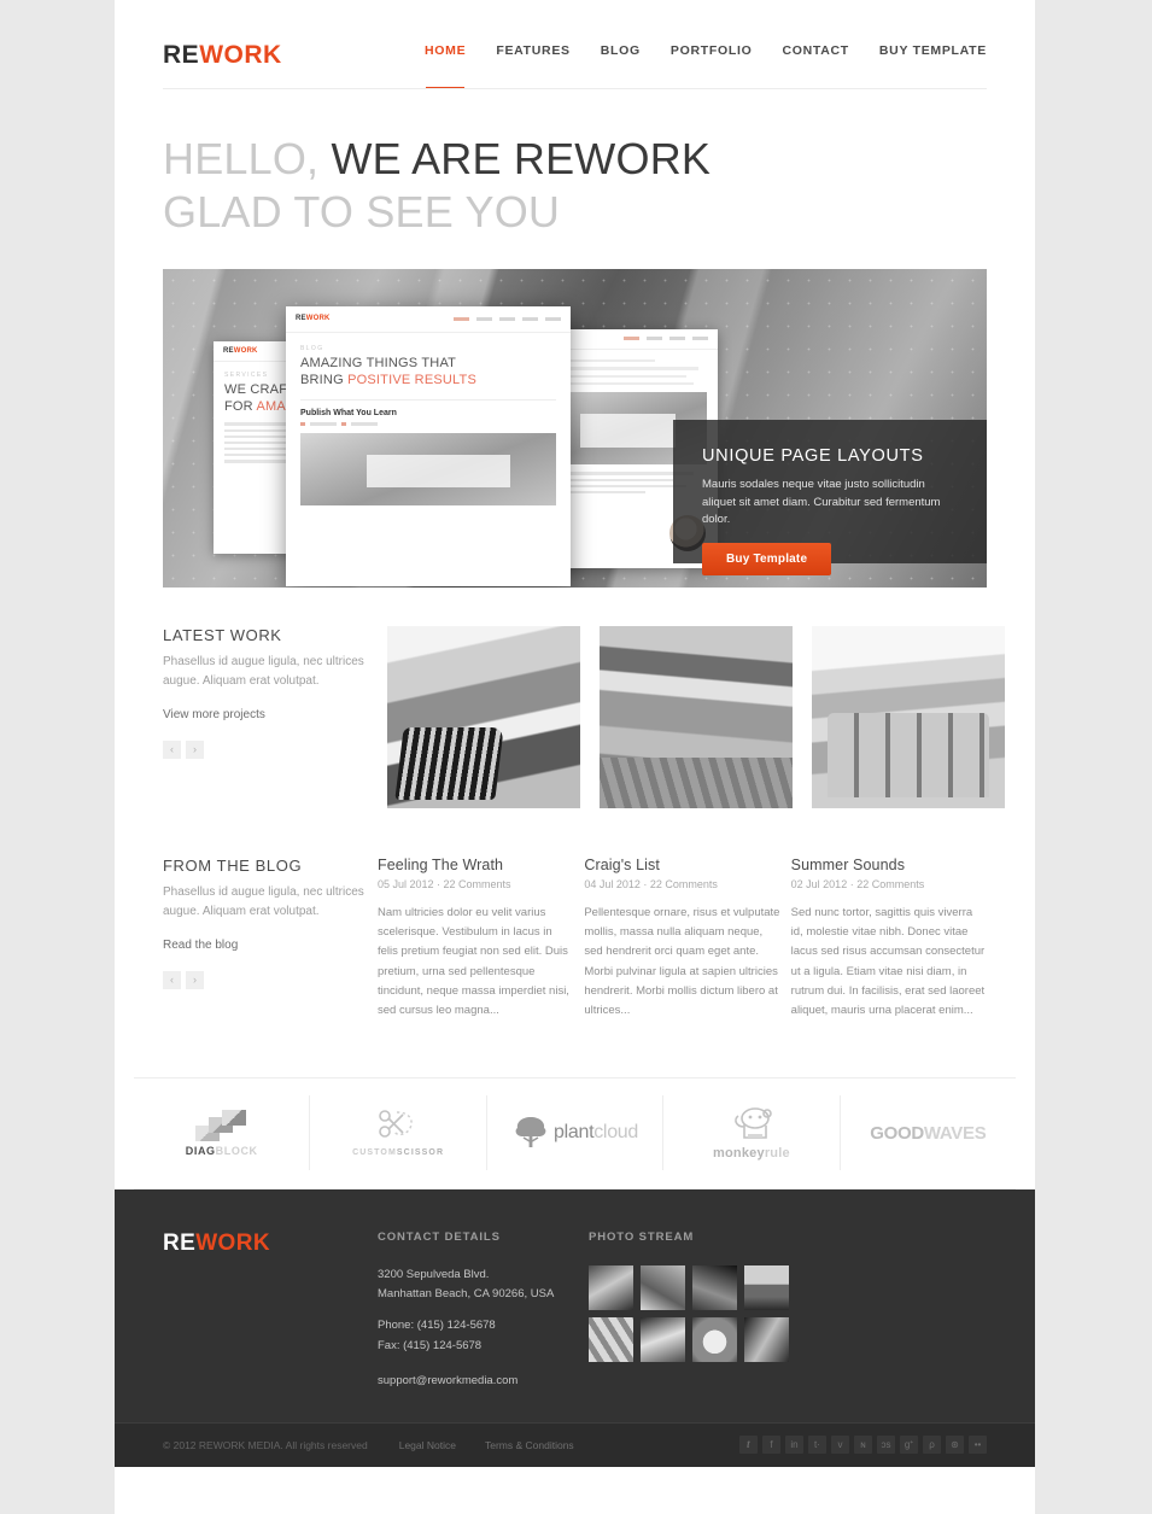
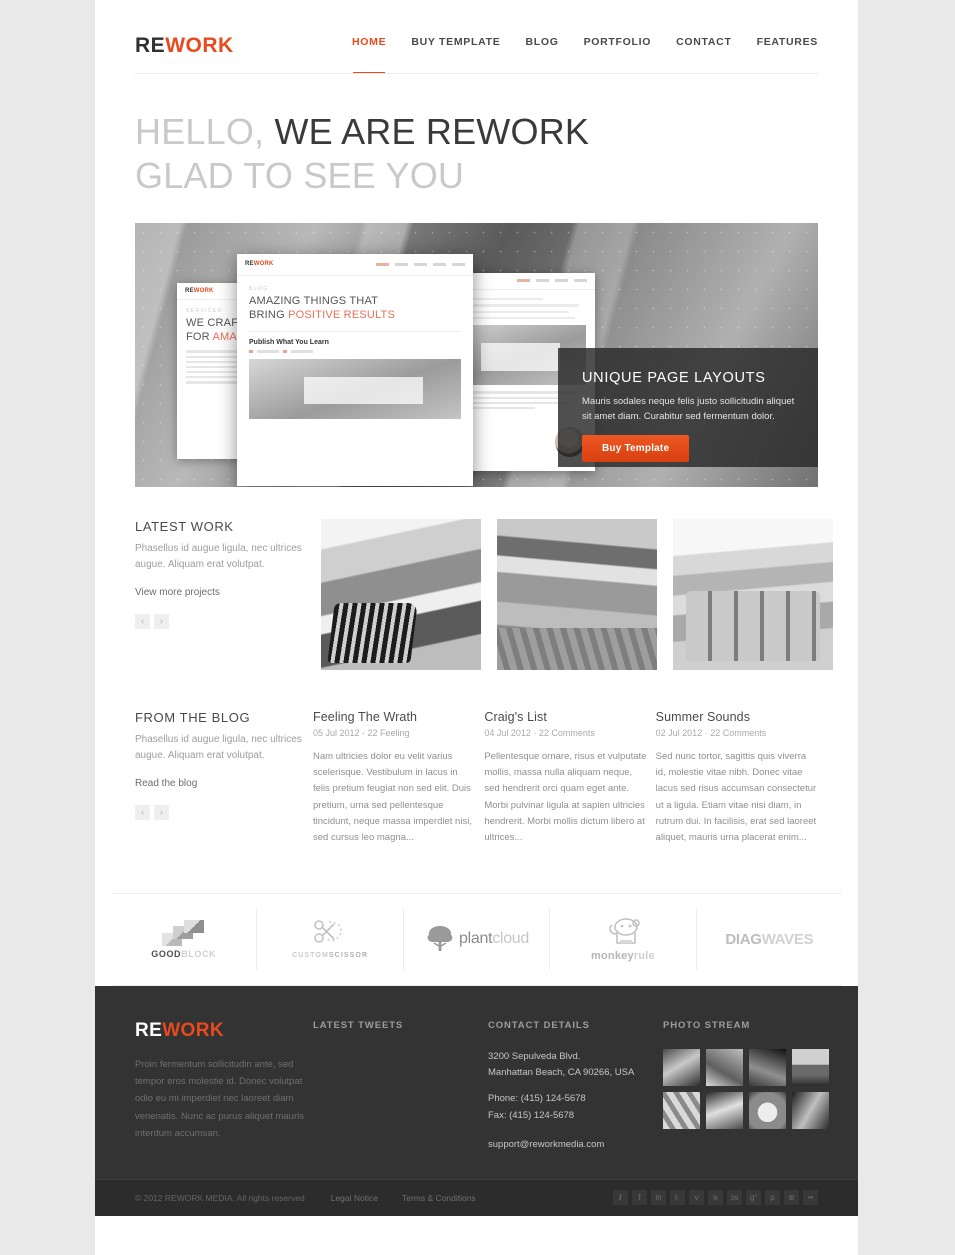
  REWORK
  HOME
- FEATURES
+ BUY TEMPLATE
  BLOG
  PORTFOLIO
  CONTACT
- BUY TEMPLATE
+ FEATURES
  HELLO, WE ARE REWORK
  GLAD TO SEE YOU
  WE CRAF
  FOR AMA
  AMAZING THINGS THAT
  BRING POSITIVE RESULTS
  UNIQUE PAGE LAYOUTS
- Mauris sodales neque vitae justo sollicitudin aliquet sit amet diam. Curabitur sed fermentum dolor.
+ Mauris sodales neque felis justo sollicitudin aliquet sit amet diam. Curabitur sed fermentum dolor.
  Buy Template
  LATEST WORK
  Phasellus id augue ligula, nec ultrices augue. Aliquam erat volutpat.
  View more projects
  ‹
  ›
  FROM THE BLOG
  Phasellus id augue ligula, nec ultrices augue. Aliquam erat volutpat.
  Read the blog
  ‹
  ›
  Feeling The Wrath
- 05 Jul 2012 · 22 Comments
+ 05 Jul 2012 · 22 Feeling
  Nam ultricies dolor eu velit varius scelerisque. Vestibulum in lacus in felis pretium feugiat non sed elit. Duis pretium, urna sed pellentesque tincidunt, neque massa imperdiet nisi, sed cursus leo magna...
  Craig's List
  04 Jul 2012 · 22 Comments
  Pellentesque ornare, risus et vulputate mollis, massa nulla aliquam neque, sed hendrerit orci quam eget ante. Morbi pulvinar ligula at sapien ultricies hendrerit. Morbi mollis dictum libero at ultrices...
  Summer Sounds
  02 Jul 2012 · 22 Comments
  Sed nunc tortor, sagittis quis viverra id, molestie vitae nibh. Donec vitae lacus sed risus accumsan consectetur ut a ligula. Etiam vitae nisi diam, in rutrum dui. In facilisis, erat sed laoreet aliquet, mauris urna placerat enim...
- DIAGBLOCK
+ GOODBLOCK
  plantcloud
  monkeyrule
- GOODWAVES
+ DIAGWAVES
  REWORK
+ Proin fermentum sollicitudin ante, sed tempor eros molestie id. Donec volutpat odio eu mi imperdiet nec laoreet diam venenatis. Nunc ac purus aliquet mauris interdum accumsan.
+ LATEST TWEETS
  CONTACT DETAILS
  3200 Sepulveda Blvd.
  Manhattan Beach, CA 90266, USA
  Phone: (415) 124-5678
  Fax: (415) 124-5678
  support@reworkmedia.com
  PHOTO STREAM
  © 2012 REWORK MEDIA. All rights reserved
  Legal Notice
  Terms & Conditions
  𝒕
  f
  in
  t·
  v
  ɴ
  ɔs
  g⁺
  ρ
  ⊛
  ••
